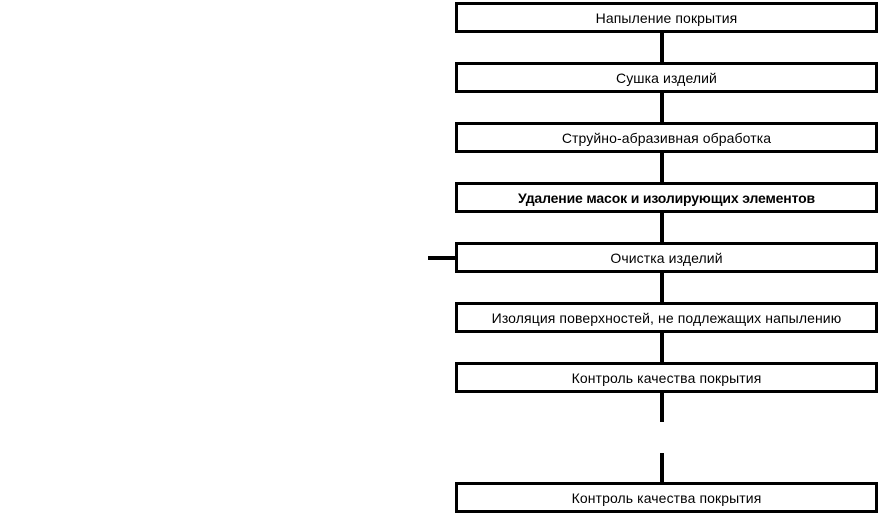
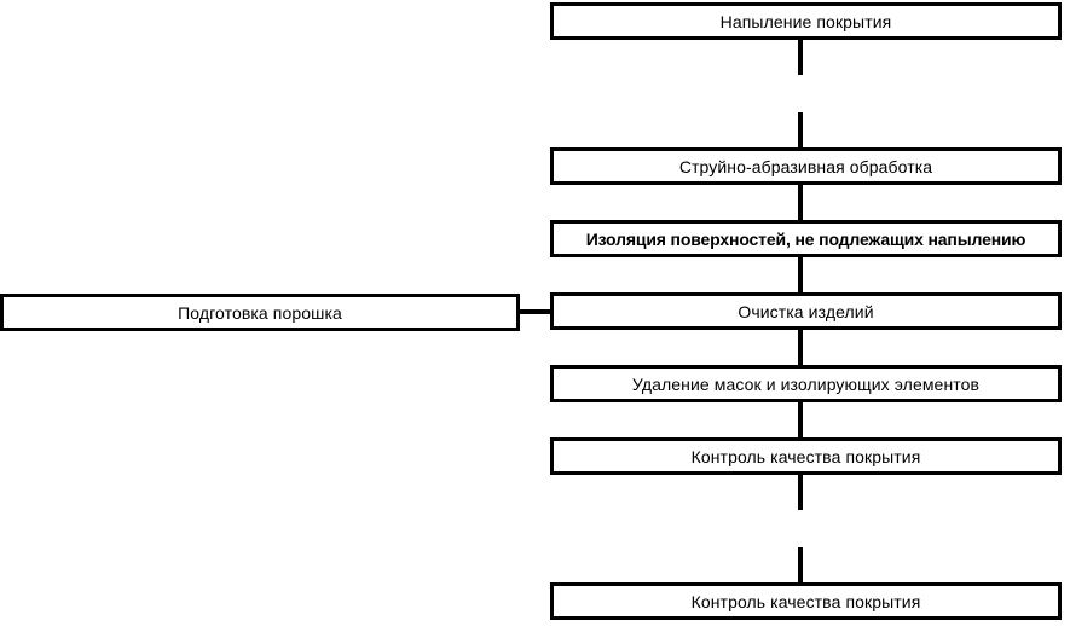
  Напыление покрытия
- Сушка изделий
  Струйно-абразивная обработка
- Удаление масок и изолирующих элементов
+ Изоляция поверхностей, не подлежащих напылению
  Очистка изделий
- Изоляция поверхностей, не подлежащих напылению
+ Удаление масок и изолирующих элементов
  Контроль качества покрытия
  Контроль качества покрытия
+ Подготовка порошка
